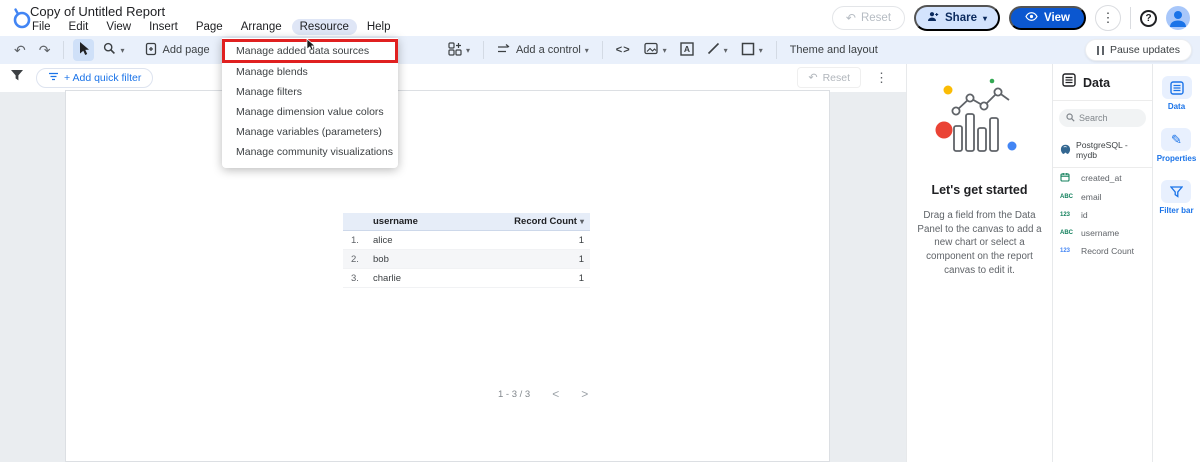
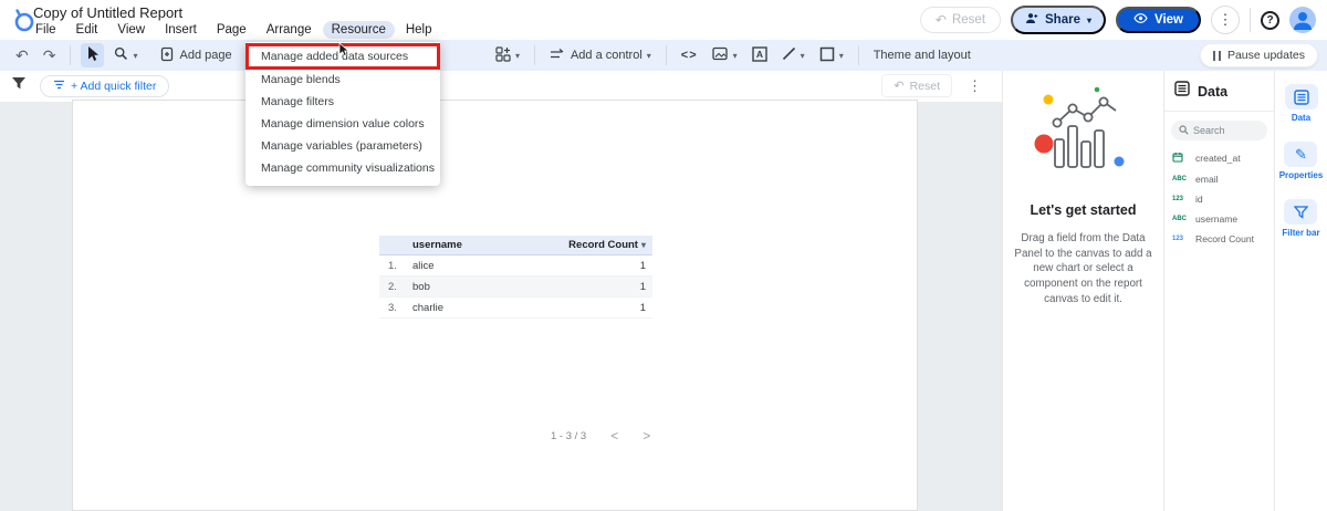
  Copy of Untitled Report
  File
  Edit
  View
  Insert
  Page
  Arrange
  Resource
  Help
  ↶
  Reset
  Share
  ▾
  View
  ⋮
  ?
  ↶
  ↷
  ▾
  Add page
  ▾
  Add a control
  ▾
  <>
  ▾
  A
  ▾
  ▾
  Theme and layout
  Pause updates
  + Add quick filter
  ↶
  Reset
  ⋮
  username
  Record Count
  ▾
  1.
  alice
  1
  2.
  bob
  1
  3.
  charlie
  1
  1 - 3 / 3
  <
  >
  Let's get started
  Drag a field from the Data Panel to the canvas to add a new chart or select a component on the report canvas to edit it.
  Data
  Search
- PostgreSQL - mydb
  created_at
  email
  id
  username
  Record Count
  Data
  ✎
  Properties
  Filter bar
  Manage added data sources
  Manage blends
  Manage filters
  Manage dimension value colors
  Manage variables (parameters)
  Manage community visualizations
